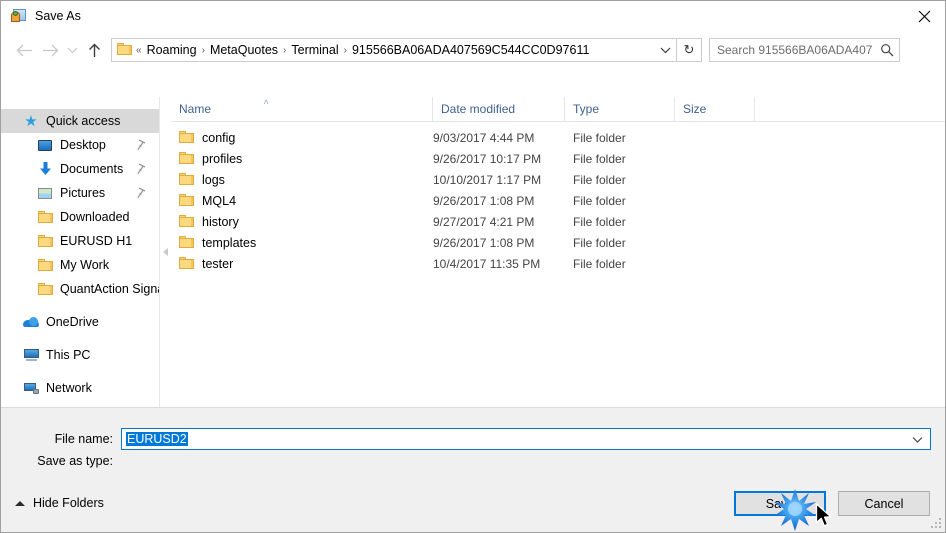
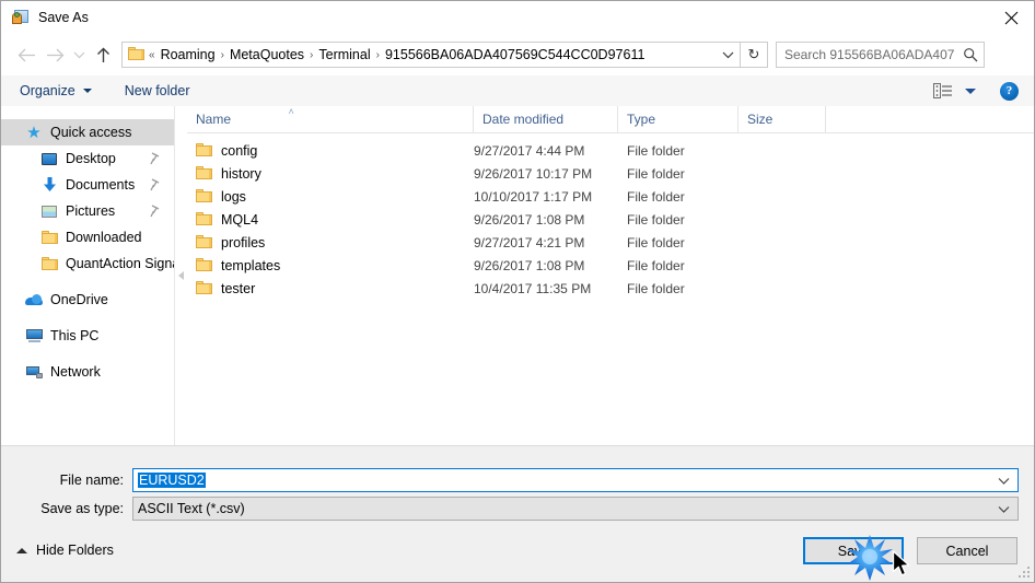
  Save As
  «
  Roaming
  ›
  MetaQuotes
  ›
  Terminal
  ›
  915566BA06ADA407569C544CC0D97611
  ↻
  Search 915566BA06ADA407
+ Organize
+ New folder
+ ?
  ★
  Quick access
  Desktop
  Documents
  Pictures
  Downloaded
- EURUSD H1
- My Work
  QuantAction Sign
  OneDrive
  This PC
  Network
  ˄
  Name
  Date modified
  Type
  Size
  config
- 9/03/2017 4:44 PM
+ 9/27/2017 4:44 PM
  File folder
- profiles
+ history
  9/26/2017 10:17 PM
  File folder
  logs
  10/10/2017 1:17 PM
  File folder
  MQL4
  9/26/2017 1:08 PM
  File folder
- history
+ profiles
  9/27/2017 4:21 PM
  File folder
  templates
  9/26/2017 1:08 PM
  File folder
  tester
  10/4/2017 11:35 PM
  File folder
  File name:
  EURUSD2
  Save as type:
+ ASCII Text (*.csv)
  Hide Folders
  Cancel
